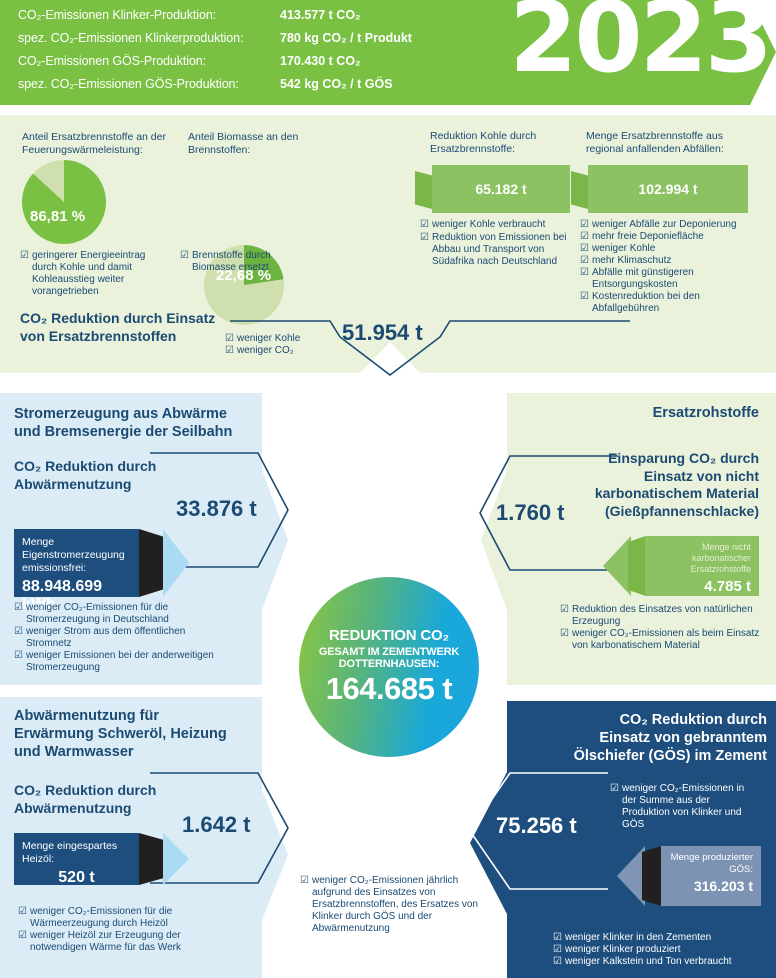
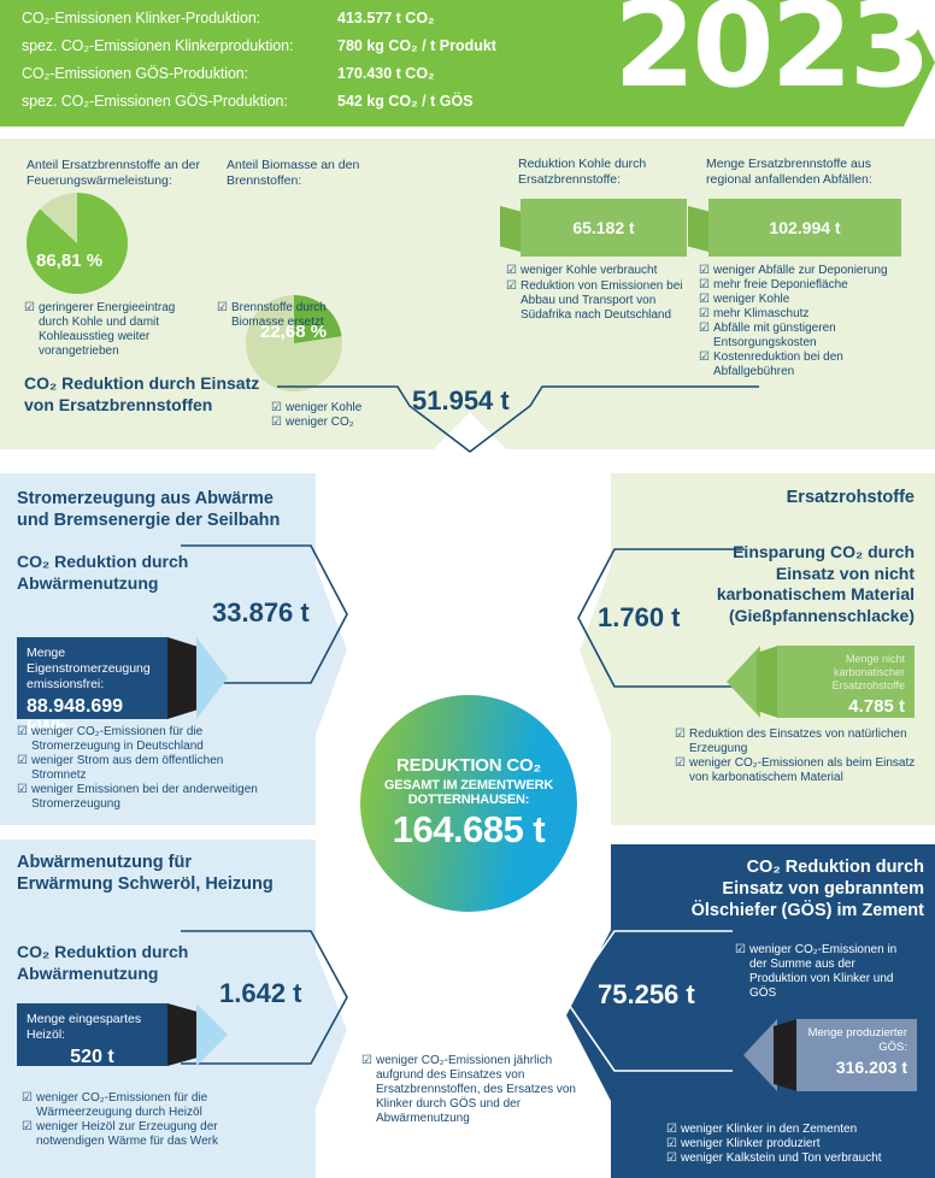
  CO₂-Emissionen Klinker-Produktion:
  413.577 t CO₂
  spez. CO₂-Emissionen Klinkerproduktion:
  780 kg CO₂ / t Produkt
  CO₂-Emissionen GÖS-Produktion:
  170.430 t CO₂
  spez. CO₂-Emissionen GÖS-Produktion:
  542 kg CO₂ / t GÖS
  2023
  Anteil Ersatzbrennstoffe an der Feuerungswärmeleistung:
  86,81 %
  ☑
  geringerer Energieeintrag durch Kohle und damit Kohleausstieg weiter vorangetrieben
  Anteil Biomasse an den Brennstoffen:
  22,68 %
  ☑
  Brennstoffe durch Biomasse ersetzt
  Reduktion Kohle durch Ersatzbrennstoffe:
  65.182 t
  ☑
  weniger Kohle verbraucht
  ☑
  Reduktion von Emissionen bei Abbau und Transport von Südafrika nach Deutschland
  Menge Ersatzbrennstoffe aus regional anfallenden Abfällen:
  102.994 t
  ☑
  weniger Abfälle zur Deponierung
  ☑
  mehr freie Deponiefläche
  ☑
  weniger Kohle
  ☑
  mehr Klimaschutz
  ☑
  Abfälle mit günstigeren Entsorgungskosten
  ☑
  Kostenreduktion bei den Abfallgebühren
  CO₂ Reduktion durch Einsatz
  von Ersatzbrennstoffen
  ☑
  weniger Kohle
  ☑
  weniger CO₂
  51.954 t
  Stromerzeugung aus Abwärme
  und Bremsenergie der Seilbahn
  CO₂ Reduktion durch
  Abwärmenutzung
  33.876 t
  Menge Eigenstromerzeugung emissionsfrei:
  88.948.699 kWh
  ☑
  weniger CO₂-Emissionen für die Stromerzeugung in Deutschland
  ☑
  weniger Strom aus dem öffentlichen Stromnetz
  ☑
  weniger Emissionen bei der anderweitigen Stromerzeugung
  Ersatzrohstoffe
  Einsparung CO₂ durch
  Einsatz von nicht
  karbonatischem Material
  (Gießpfannenschlacke)
  1.760 t
  Menge nicht karbonatischer Ersatzrohstoffe
  4.785 t
  ☑
  Reduktion des Einsatzes von natürlichen Erzeugung
  ☑
  weniger CO₂-Emissionen als beim Einsatz von karbonatischem Material
  Abwärmenutzung für
  Erwärmung Schweröl, Heizung
- und Warmwasser
  CO₂ Reduktion durch
  Abwärmenutzung
  1.642 t
  Menge eingespartes Heizöl:
  520 t
  ☑
  weniger CO₂-Emissionen für die Wärmeerzeugung durch Heizöl
  ☑
  weniger Heizöl zur Erzeugung der notwendigen Wärme für das Werk
  CO₂ Reduktion durch
  Einsatz von gebranntem
  Ölschiefer (GÖS) im Zement
  75.256 t
  ☑
  weniger CO₂-Emissionen in der Summe aus der Produktion von Klinker und GÖS
  Menge produzierter GÖS:
  316.203 t
  ☑
  weniger Klinker in den Zementen
  ☑
  weniger Klinker produziert
  ☑
  weniger Kalkstein und Ton verbraucht
  REDUKTION CO₂
  GESAMT IM ZEMENTWERK
  DOTTERNHAUSEN:
  164.685 t
  ☑
  weniger CO₂-Emissionen jährlich aufgrund des Einsatzes von Ersatzbrennstoffen, des Ersatzes von Klinker durch GÖS und der Abwärmenutzung
